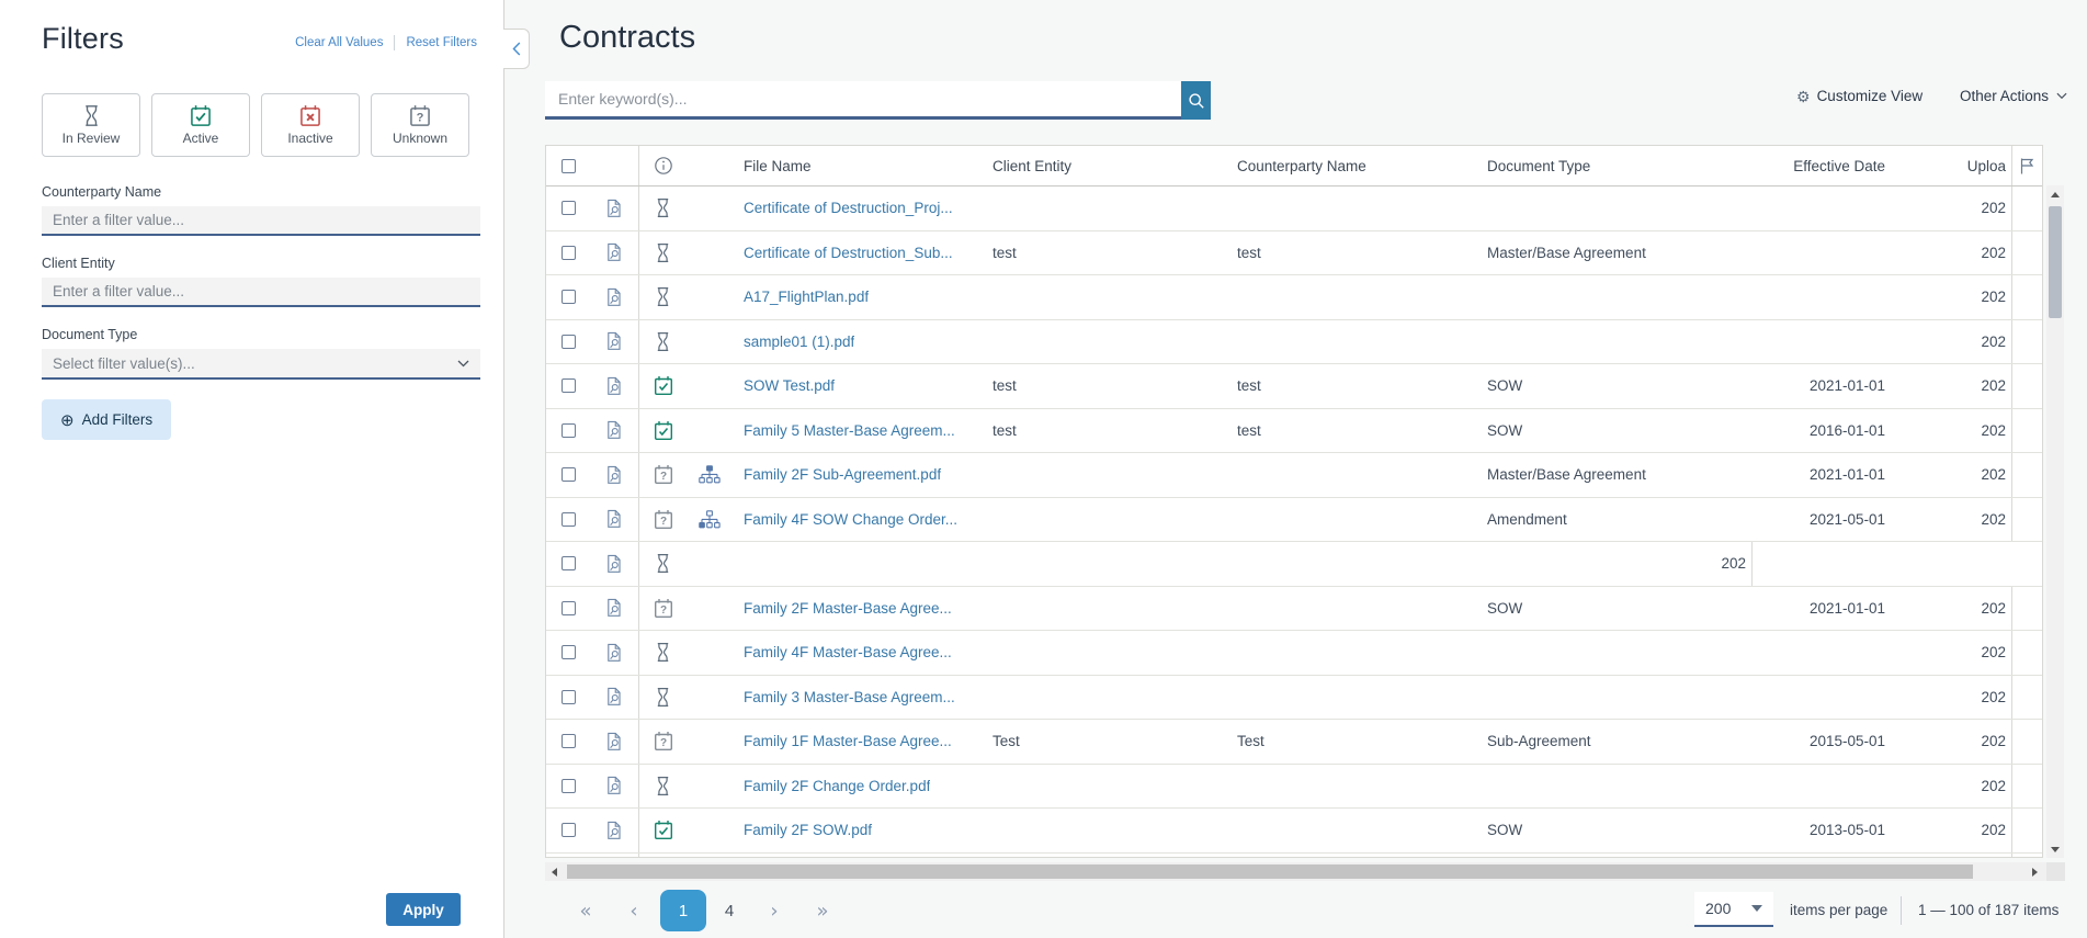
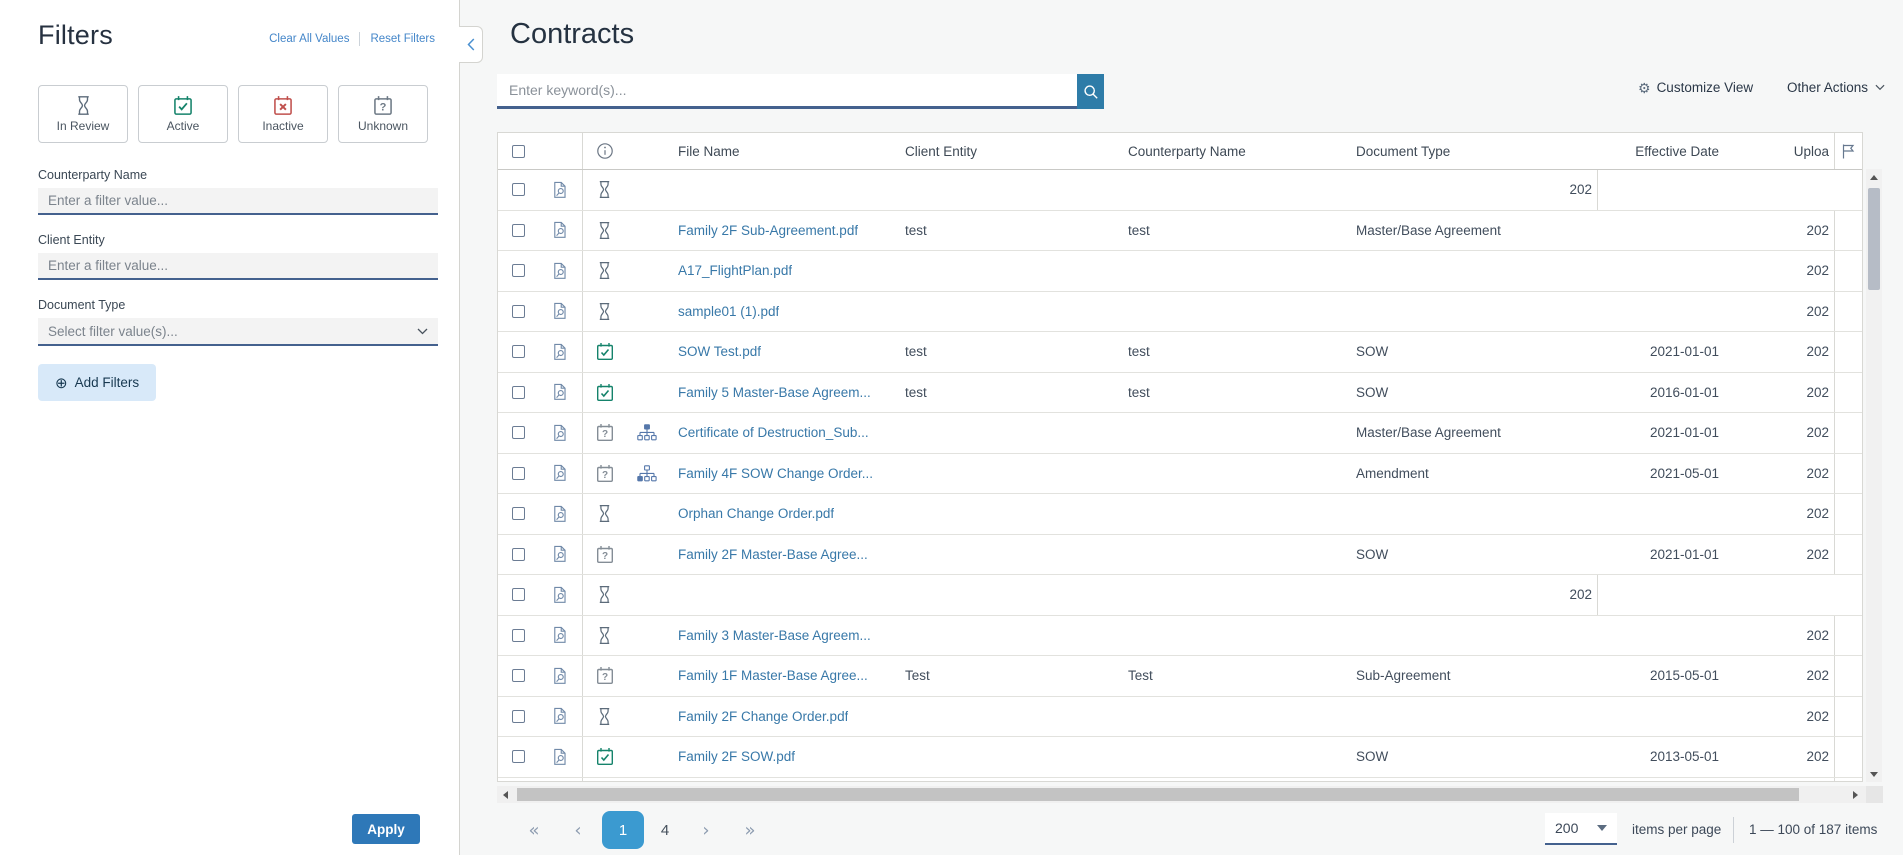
  Filters
  Clear All Values
  Reset Filters
  In Review
  Active
  Inactive
  ?
  Unknown
  Counterparty Name
  Enter a filter value...
  Client Entity
  Enter a filter value...
  Document Type
  Select filter value(s)...
  ⊕
  Add Filters
  Apply
  Contracts
  Enter keyword(s)...
  ⚙
  Customize View
  Other Actions
  File Name
  Client Entity
  Counterparty Name
  Document Type
  Effective Date
  Uploa
- Certificate of Destruction_Proj...
  202
- Certificate of Destruction_Sub...
+ Family 2F Sub-Agreement.pdf
  test
  test
  Master/Base Agreement
  202
  A17_FlightPlan.pdf
  202
  sample01 (1).pdf
  202
  SOW Test.pdf
  test
  test
  SOW
  2021-01-01
  202
  Family 5 Master-Base Agreem...
  test
  test
  SOW
  2016-01-01
  202
  ?
- Family 2F Sub-Agreement.pdf
+ Certificate of Destruction_Sub...
  Master/Base Agreement
  2021-01-01
  202
  ?
  Family 4F SOW Change Order...
  Amendment
  2021-05-01
  202
+ Orphan Change Order.pdf
  202
  ?
  Family 2F Master-Base Agree...
  SOW
  2021-01-01
  202
- Family 4F Master-Base Agree...
  202
  Family 3 Master-Base Agreem...
  202
  ?
  Family 1F Master-Base Agree...
  Test
  Test
  Sub-Agreement
  2015-05-01
  202
  Family 2F Change Order.pdf
  202
  Family 2F SOW.pdf
  SOW
  2013-05-01
  202
  «
  ‹
  1
  4
  ›
  »
  200
  items per page
  1 — 100 of 187 items
